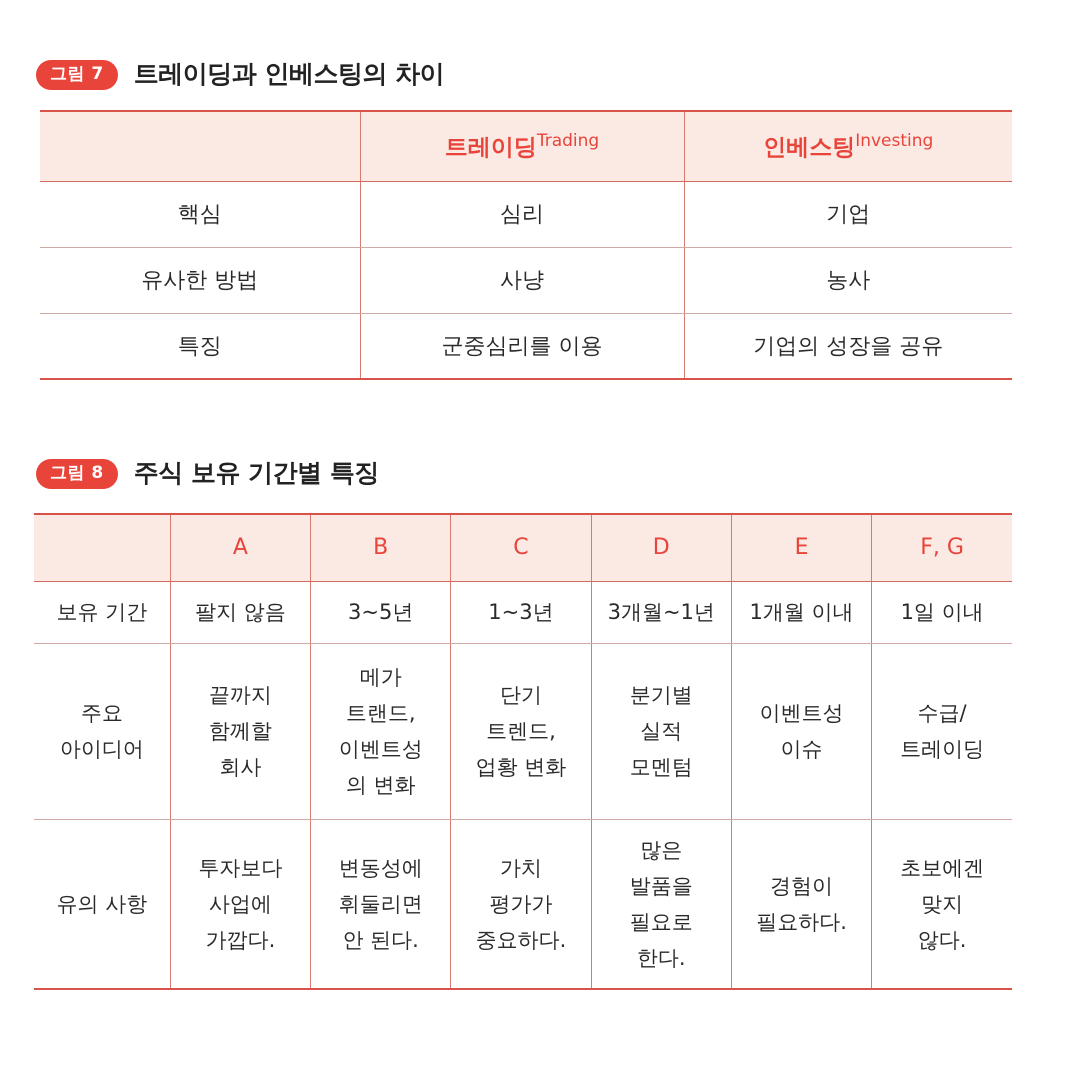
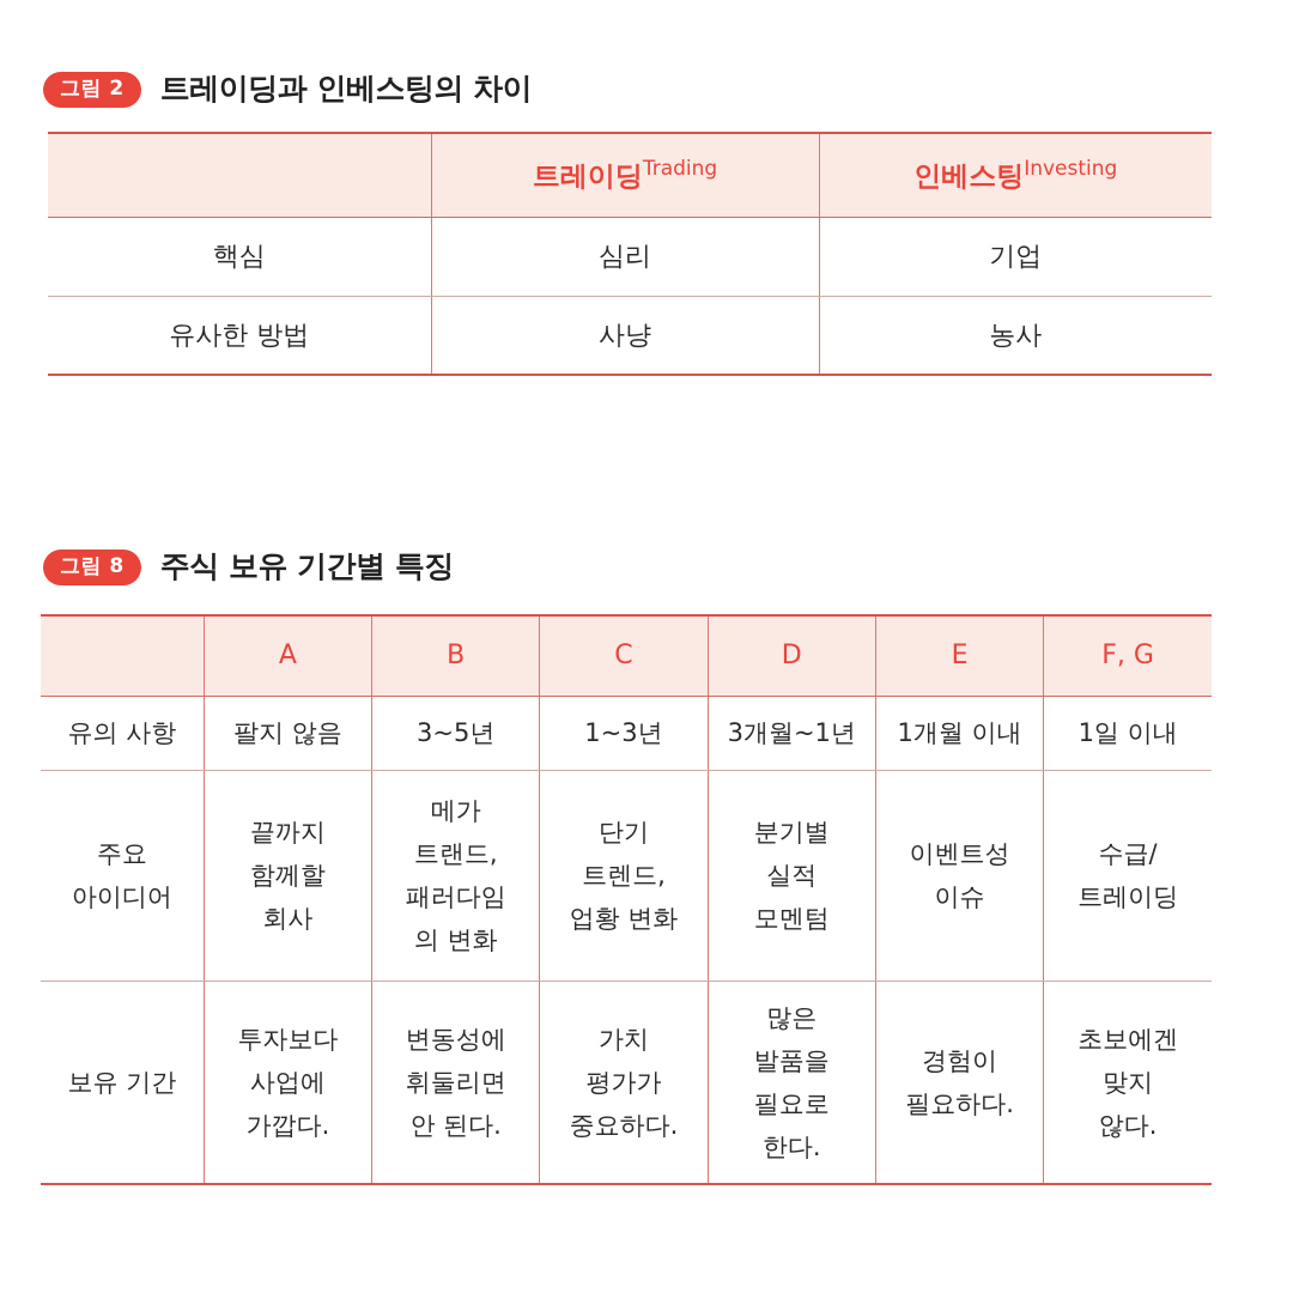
- 그림 7
+ 그림 2
  트레이딩과 인베스팅의 차이
  	트레이딩Trading	인베스팅Investing
  핵심	심리	기업
  유사한 방법	사냥	농사
- 특징	군중심리를 이용	기업의 성장을 공유
  그림 8
  주식 보유 기간별 특징
  	A	B	C	D	E	F, G
- 보유 기간	팔지 않음	3~5년	1~3년	3개월~1년	1개월 이내	1일 이내
+ 유의 사항	팔지 않음	3~5년	1~3년	3개월~1년	1개월 이내	1일 이내
- 주요 아이디어	끝까지 함께할 회사	메가 트랜드, 이벤트성 의 변화	단기 트렌드, 업황 변화	분기별 실적 모멘텀	이벤트성 이슈	수급/ 트레이딩
+ 주요 아이디어	끝까지 함께할 회사	메가 트랜드, 패러다임 의 변화	단기 트렌드, 업황 변화	분기별 실적 모멘텀	이벤트성 이슈	수급/ 트레이딩
- 유의 사항	투자보다 사업에 가깝다.	변동성에 휘둘리면 안 된다.	가치 평가가 중요하다.	많은 발품을 필요로 한다.	경험이 필요하다.	초보에겐 맞지 않다.
+ 보유 기간	투자보다 사업에 가깝다.	변동성에 휘둘리면 안 된다.	가치 평가가 중요하다.	많은 발품을 필요로 한다.	경험이 필요하다.	초보에겐 맞지 않다.
